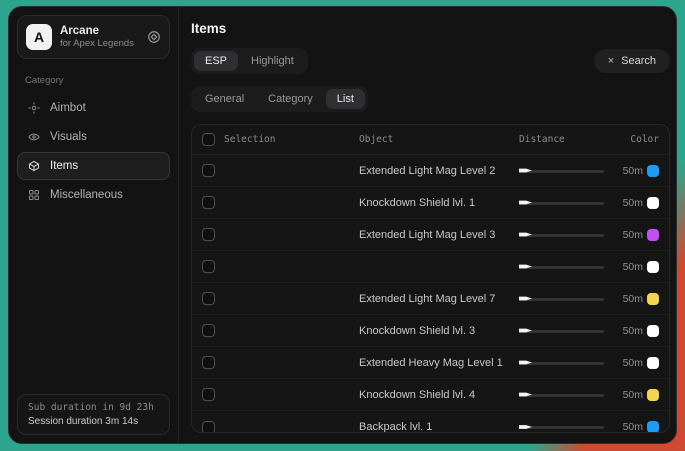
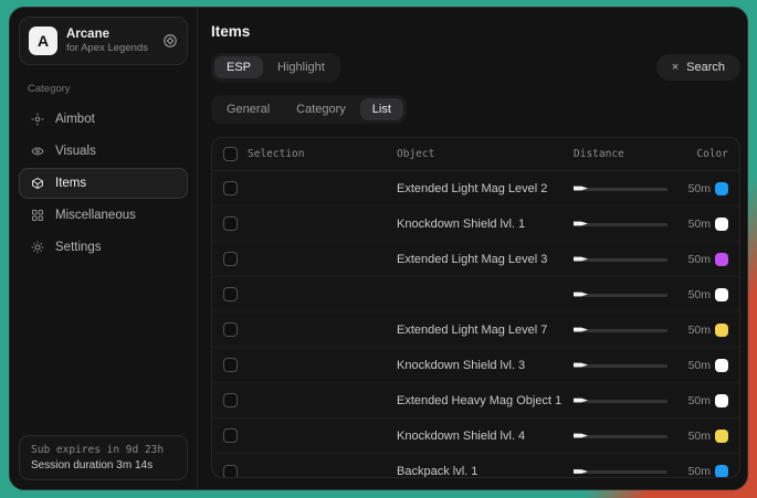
  A
  Arcane
  for Apex Legends
  Category
  Aimbot
  Visuals
  Items
  Miscellaneous
+ Settings
- Sub duration in 9d 23h
+ Sub expires in 9d 23h
  Session duration 3m 14s
  Items
  ESP
  Highlight
  ×
  Search
  General
  Category
  List
  Selection
  Object
  Distance
  Color
  Extended Light Mag Level 2
  50m
  Knockdown Shield lvl. 1
  50m
  Extended Light Mag Level 3
  50m
  50m
  Extended Light Mag Level 7
  50m
  Knockdown Shield lvl. 3
  50m
- Extended Heavy Mag Level 1
+ Extended Heavy Mag Object 1
  50m
  Knockdown Shield lvl. 4
  50m
  Backpack lvl. 1
  50m
